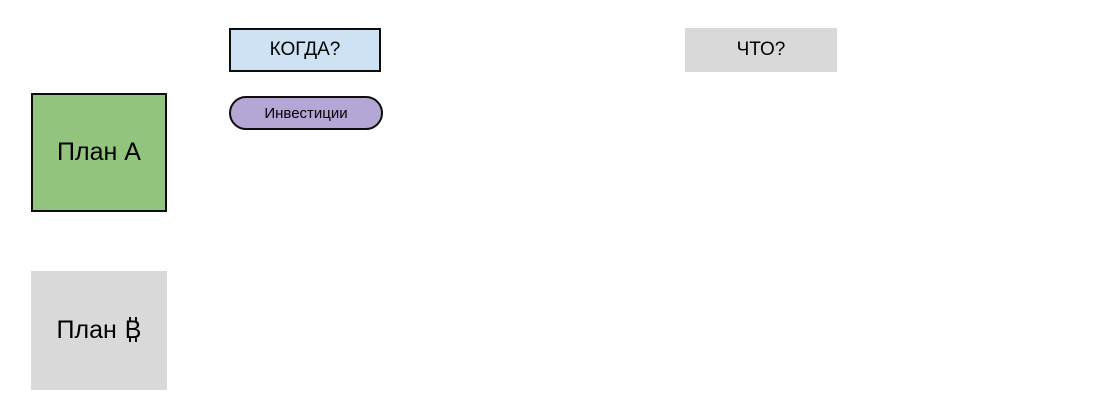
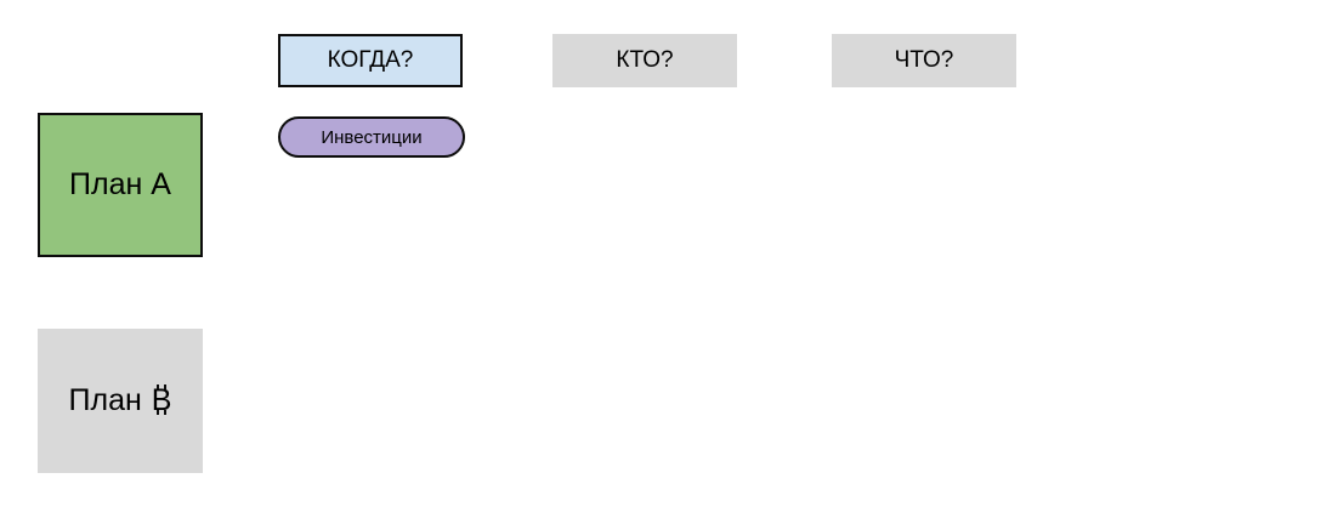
  КОГДА?
+ КТО?
  ЧТО?
  План А
  План B
  Инвестиции
